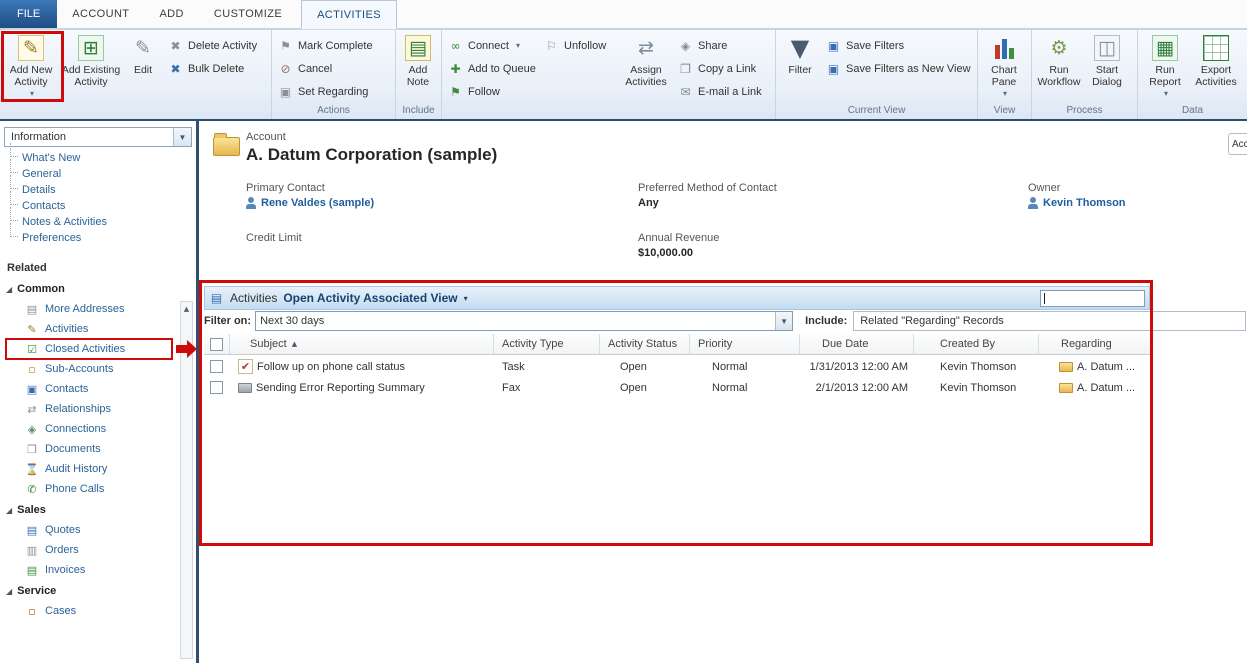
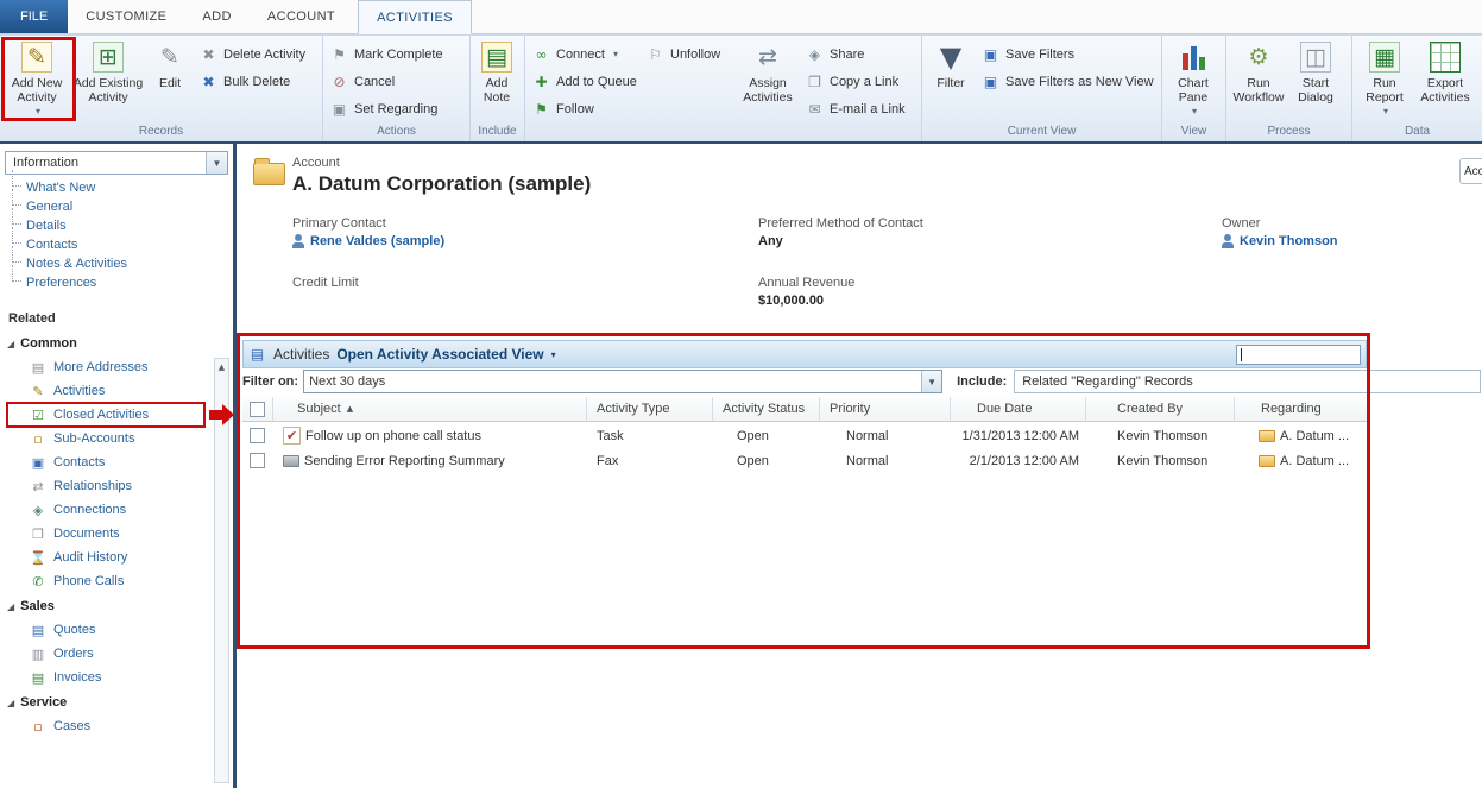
  FILE
- ACCOUNT
+ CUSTOMIZE
  ADD
- CUSTOMIZE
+ ACCOUNT
  ACTIVITIES
  ✎
  Add New Activity
  ▾
  ⊞
  Add Existing Activity
  ✎
  Edit
  ✖
  Delete Activity
  ✖
  Bulk Delete
+ Records
  ⚑
  Mark Complete
  ⊘
  Cancel
  ▣
  Set Regarding
  Actions
  ▤
  Add Note
  Include
  ∞
  Connect
  ▾
  ✚
  Add to Queue
  ⚑
  Follow
  ⚐
  Unfollow
  ⇄
  Assign Activities
  ◈
  Share
  ❐
  Copy a Link
  ✉
  E-mail a Link
  ▼
  Filter
  ▣
  Save Filters
  ▣
  Save Filters as New View
  Current View
  Chart Pane
  ▾
  View
  ⚙
  Run Workflow
  ◫
  Start Dialog
  Process
  ▦
  Run Report
  ▾
  Export Activities
  Data
  Information
  ▼
  What's New
  General
  Details
  Contacts
  Notes & Activities
  Preferences
  Related
  ◢
  Common
  ▤
  More Addresses
  ✎
  Activities
  ☑
  Closed Activities
  ▫
  Sub-Accounts
  ▣
  Contacts
  ⇄
  Relationships
  ◈
  Connections
  ❐
  Documents
  ⌛
  Audit History
  ✆
  Phone Calls
  ◢
  Sales
  ▤
  Quotes
  ▥
  Orders
  ▤
  Invoices
  ◢
  Service
  ▫
  Cases
  ▲
  Account
  A. Datum Corporation (sample)
  Primary Contact
  Rene Valdes (sample)
  Preferred Method of Contact
  Any
  Owner
  Kevin Thomson
  Credit Limit
  Annual Revenue
  $10,000.00
  ▤
  Activities
  Open Activity Associated View
  ▾
  Filter on:
  Next 30 days
  ▼
  Include:
  Related "Regarding" Records
  Subject
  ▲
  Activity Type
  Activity Status
  Priority
  Due Date
  Created By
  Regarding
  ✔
  Follow up on phone call status
  Task
  Open
  Normal
  1/31/2013 12:00 AM
  Kevin Thomson
  A. Datum ...
  Sending Error Reporting Summary
  Fax
  Open
  Normal
  2/1/2013 12:00 AM
  Kevin Thomson
  A. Datum ...
  Acc
